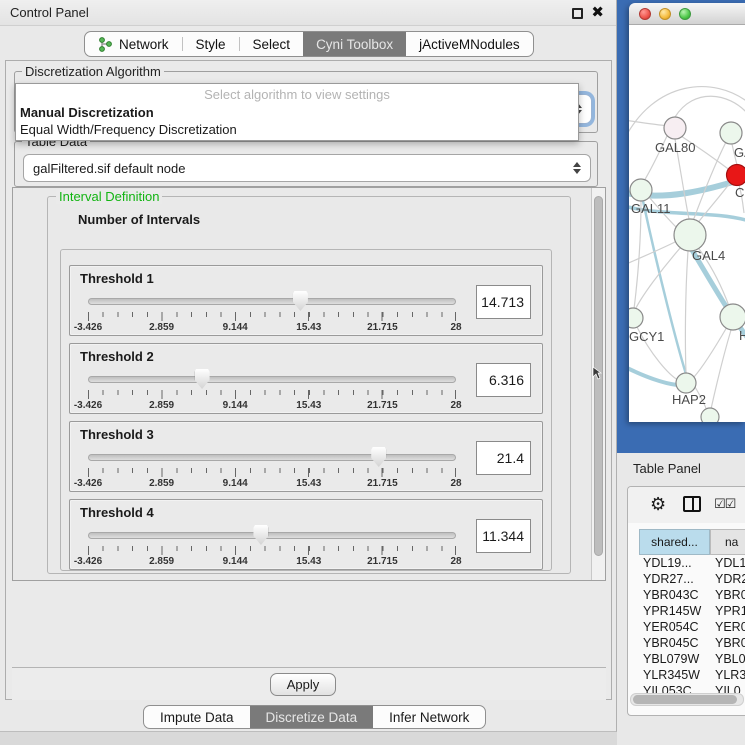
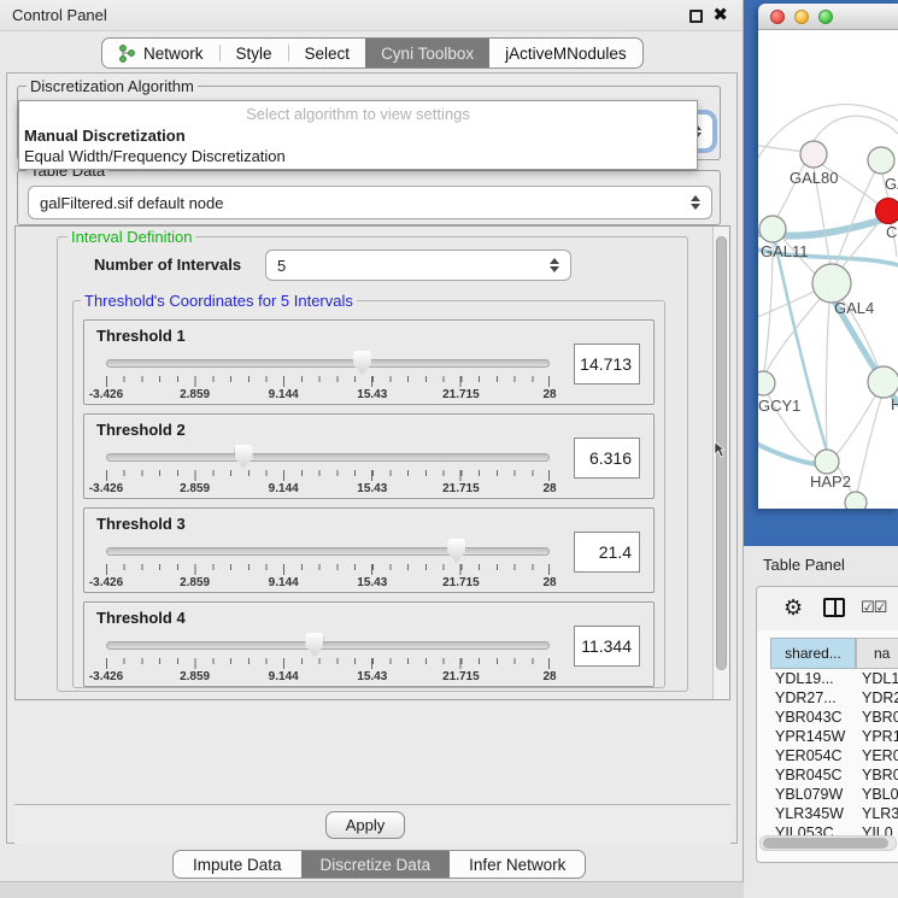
  Control Panel
  ✖
  Network
  Style
  Select
  Cyni Toolbox
  jActiveMNodules
  Discretization Algorithm
  Select algorithm to view settings
  Manual Discretization
  Equal Width/Frequency Discretization
  Table Data
  galFiltered.sif default node
  Interval Definition
  Number of Intervals
+ 5
+ Threshold's Coordinates for 5 Intervals
  Threshold 1
  -3.426
  2.859
  9.144
  15.43
  21.715
  28
  14.713
  Threshold 2
  -3.426
  2.859
  9.144
  15.43
  21.715
  28
  6.316
  Threshold 3
  -3.426
  2.859
  9.144
  15.43
  21.715
  28
  21.4
  Threshold 4
  -3.426
  2.859
  9.144
  15.43
  21.715
  28
  11.344
  Apply
  Impute Data
  Discretize Data
  Infer Network
  GAL80
  C
  GAL11
  GAL4
  GCY1
  H
  HAP2
  Table Panel
  ⚙
  ☑☑
  shared...
  na
  YDL19...
  YDL1
  YDR27...
  YDR
  YBR043C
  YBR0
  YPR145W
  YPR1
  YER054C
  YER0
  YBR045C
  YBR0
  YBL079W
  YBL0
  YLR345W
  YLR3
  YIL053C
  YIL0
